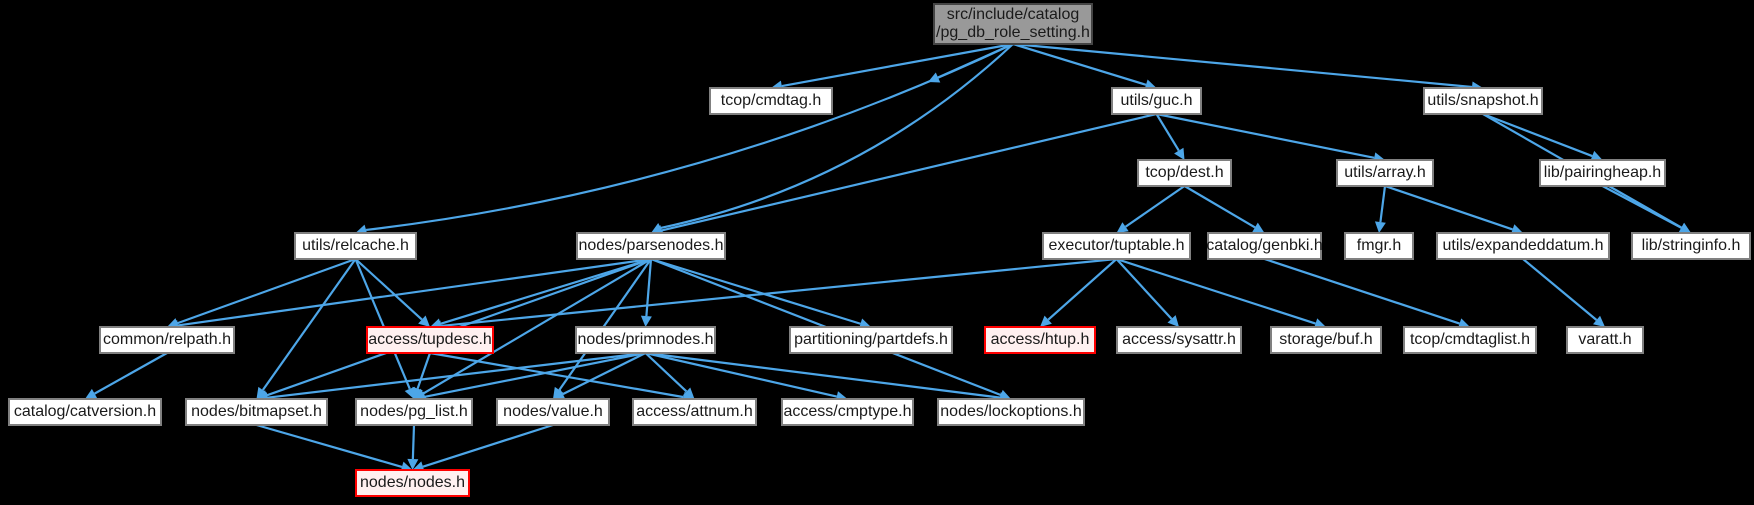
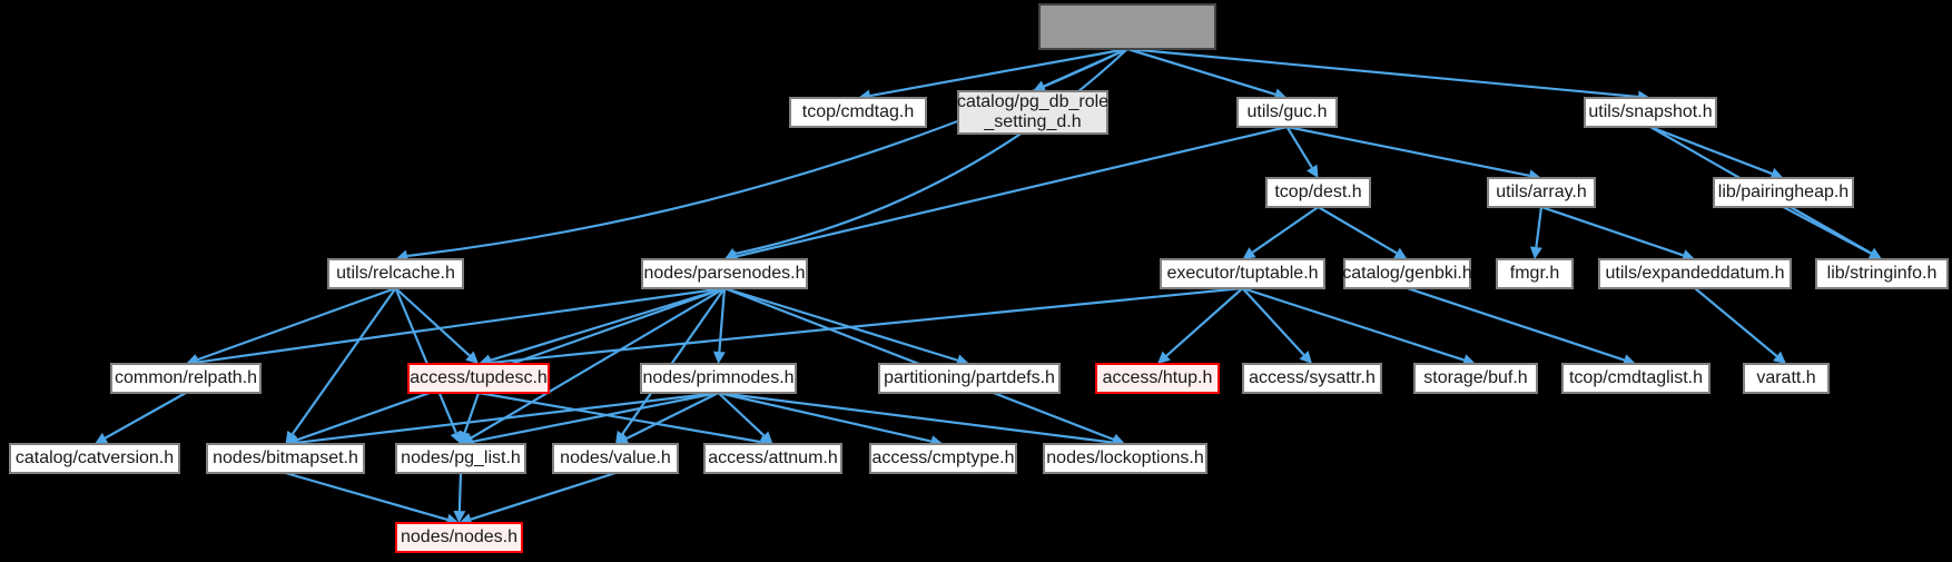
- src/include/catalog /pg_db_role_setting.h
  tcop/cmdtag.h
+ catalog/pg_db_role _setting_d.h
  utils/guc.h
  utils/snapshot.h
  tcop/dest.h
  utils/array.h
  lib/pairingheap.h
  utils/relcache.h
  nodes/parsenodes.h
  executor/tuptable.h
  catalog/genbki.h
  fmgr.h
  utils/expandeddatum.h
  lib/stringinfo.h
  common/relpath.h
  access/tupdesc.h
  nodes/primnodes.h
  partitioning/partdefs.h
  access/htup.h
  access/sysattr.h
  storage/buf.h
  tcop/cmdtaglist.h
  varatt.h
  catalog/catversion.h
  nodes/bitmapset.h
  nodes/pg_list.h
  nodes/value.h
  access/attnum.h
  access/cmptype.h
  nodes/lockoptions.h
  nodes/nodes.h
